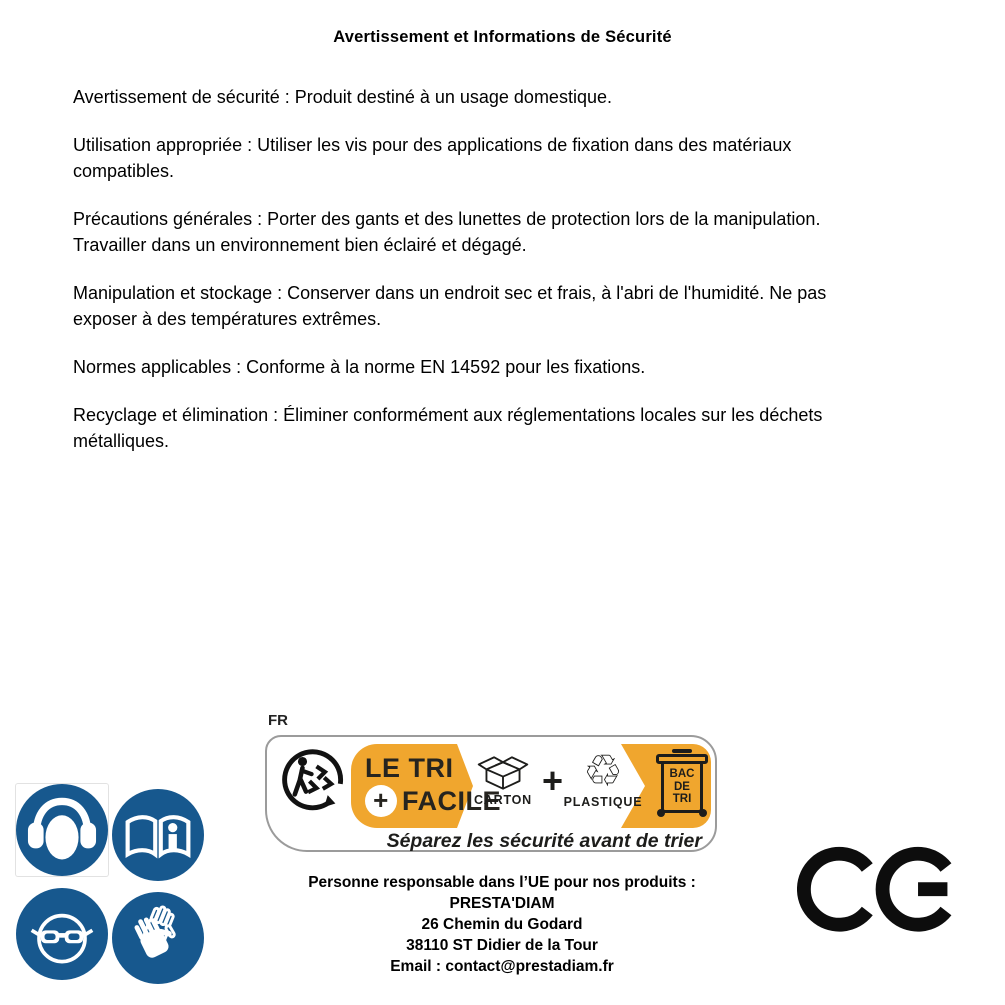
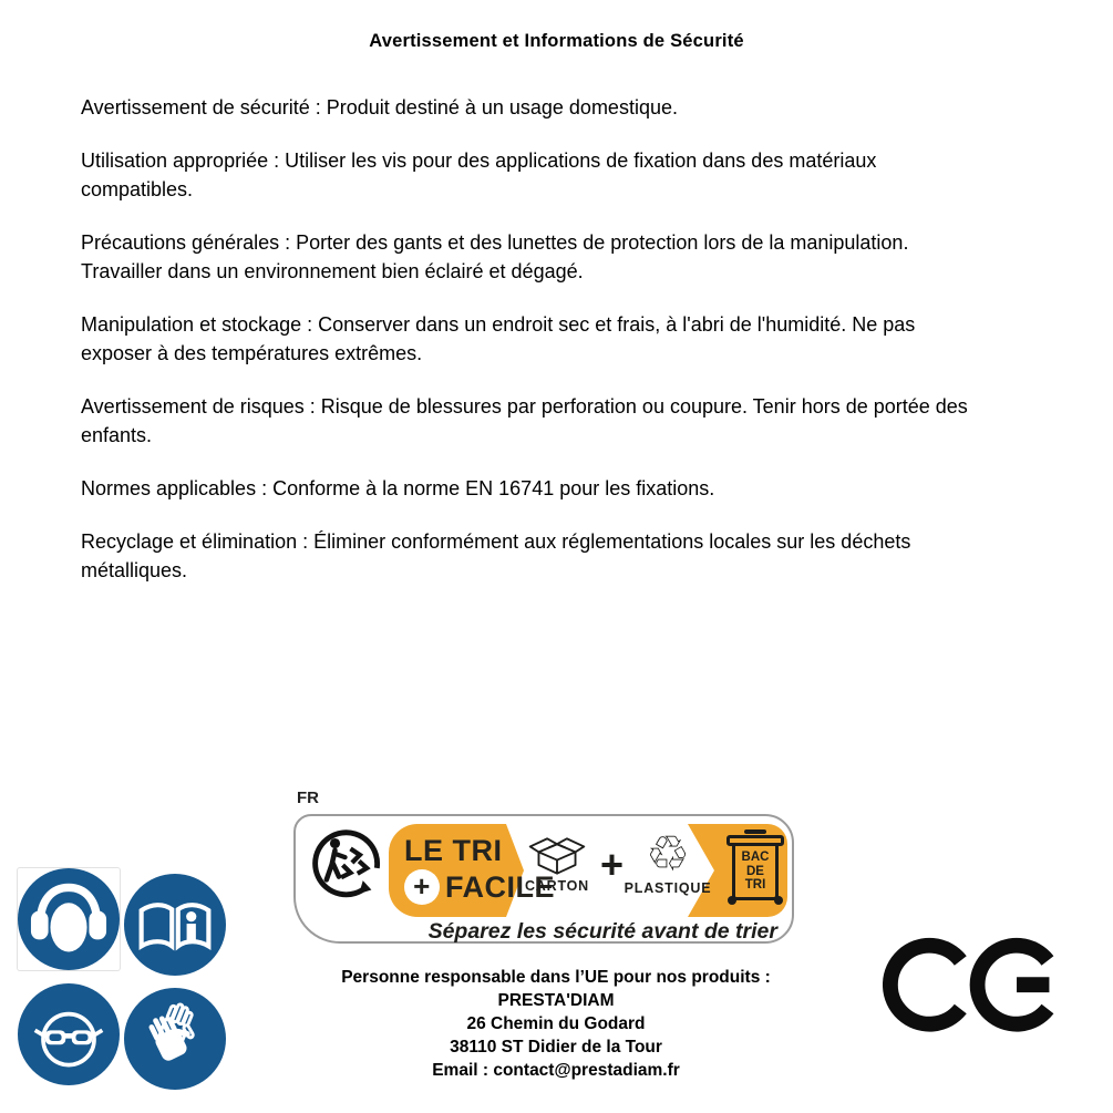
  Avertissement et Informations de Sécurité
  Avertissement de sécurité : Produit destiné à un usage domestique.
  Utilisation appropriée : Utiliser les vis pour des applications de fixation dans des matériaux
  compatibles.
  Précautions générales : Porter des gants et des lunettes de protection lors de la manipulation.
  Travailler dans un environnement bien éclairé et dégagé.
  Manipulation et stockage : Conserver dans un endroit sec et frais, à l'abri de l'humidité. Ne pas
  exposer à des températures extrêmes.
+ Avertissement de risques : Risque de blessures par perforation ou coupure. Tenir hors de portée des
+ enfants.
- Normes applicables : Conforme à la norme EN 14592 pour les fixations.
+ Normes applicables : Conforme à la norme EN 16741 pour les fixations.
  Recyclage et élimination : Éliminer conformément aux réglementations locales sur les déchets
  métalliques.
  FR
  LE TRI
  +
  FACILE
  CARTON
  +
  ♲
  PLASTIQUE
  BAC
  DE
  TRI
  Séparez les sécurité avant de trier
  Personne responsable dans l’UE pour nos produits :
  PRESTA'DIAM
  26 Chemin du Godard
  38110 ST Didier de la Tour
  Email : contact@prestadiam.fr
